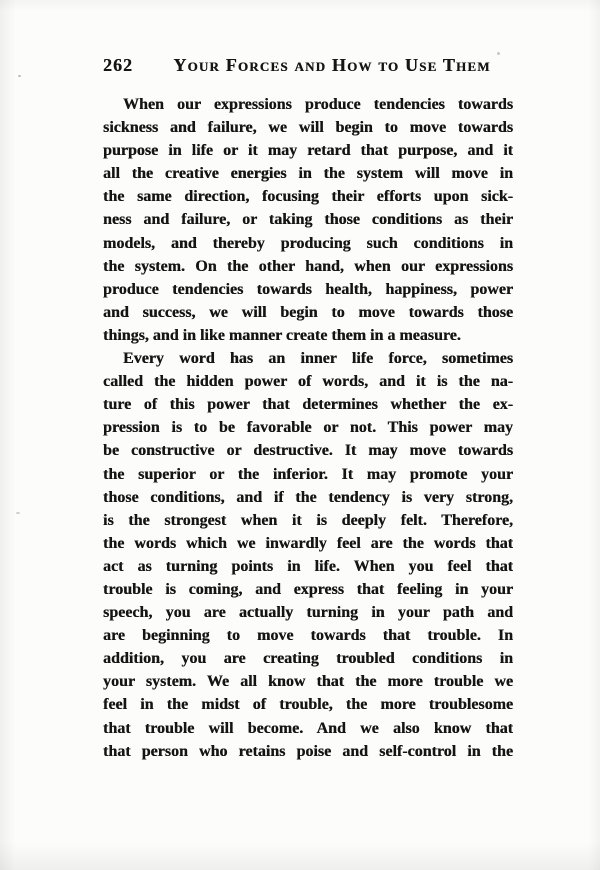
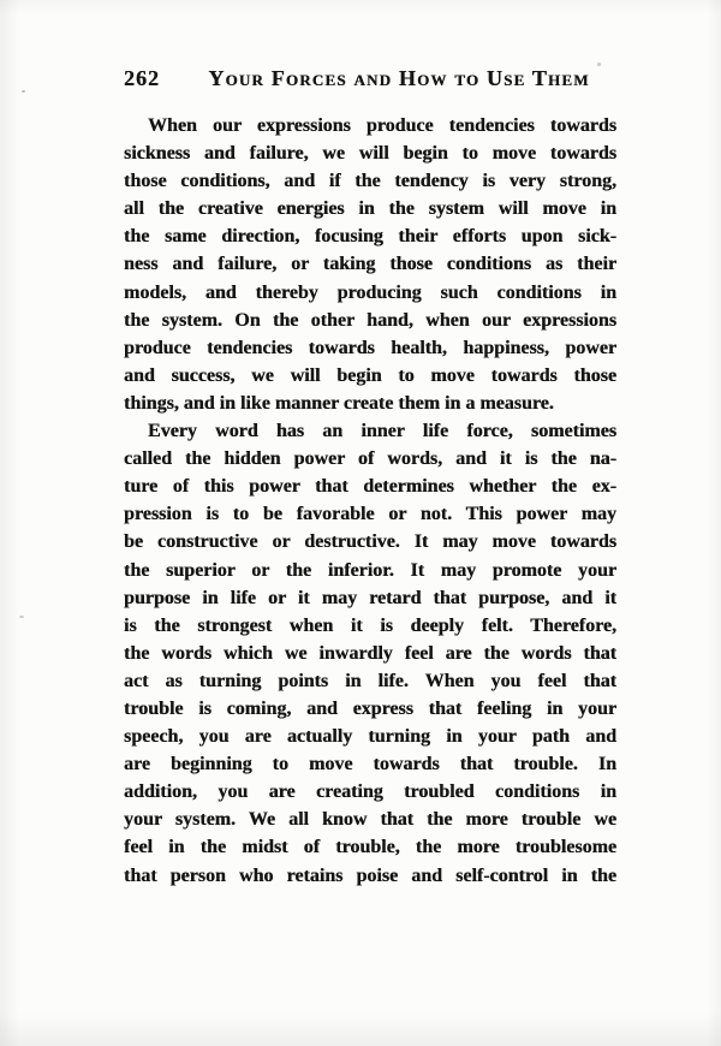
  262
  Your Forces and How to Use Them
  When our expressions produce tendencies towards
  sickness and failure, we will begin to move towards
- purpose in life or it may retard that purpose, and it
+ those conditions, and if the tendency is very strong,
  all the creative energies in the system will move in
  the same direction, focusing their efforts upon sick-
  ness and failure, or taking those conditions as their
  models, and thereby producing such conditions in
  the system. On the other hand, when our expressions
  produce tendencies towards health, happiness, power
  and success, we will begin to move towards those
  things, and in like manner create them in a measure.
  Every word has an inner life force, sometimes
  called the hidden power of words, and it is the na-
  ture of this power that determines whether the ex-
  pression is to be favorable or not. This power may
  be constructive or destructive. It may move towards
  the superior or the inferior. It may promote your
- those conditions, and if the tendency is very strong,
+ purpose in life or it may retard that purpose, and it
  is the strongest when it is deeply felt. Therefore,
  the words which we inwardly feel are the words that
  act as turning points in life. When you feel that
  trouble is coming, and express that feeling in your
  speech, you are actually turning in your path and
  are beginning to move towards that trouble. In
  addition, you are creating troubled conditions in
  your system. We all know that the more trouble we
  feel in the midst of trouble, the more troublesome
- that trouble will become. And we also know that
  that person who retains poise and self-control in the
